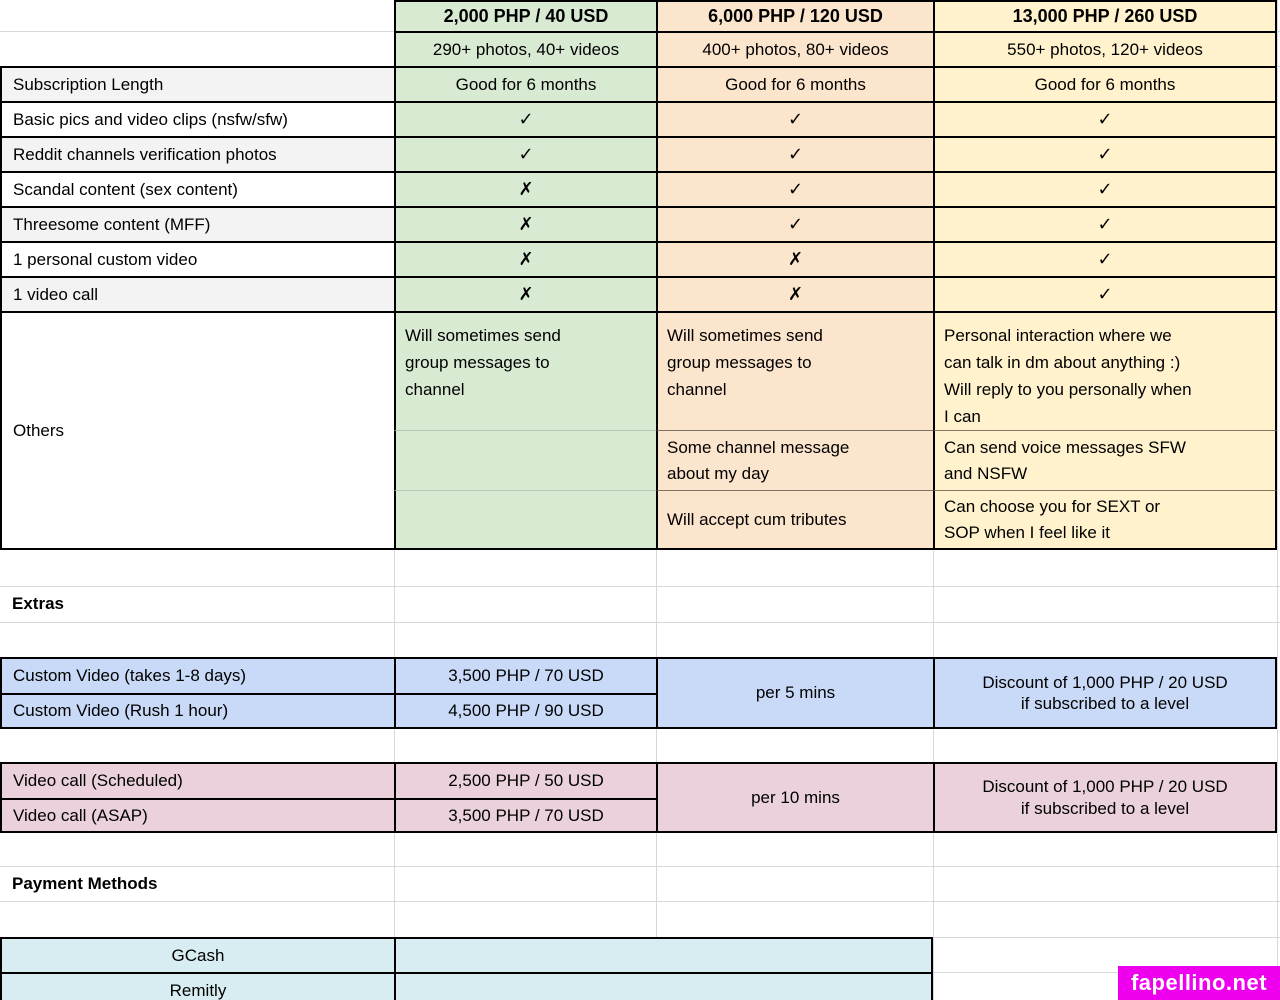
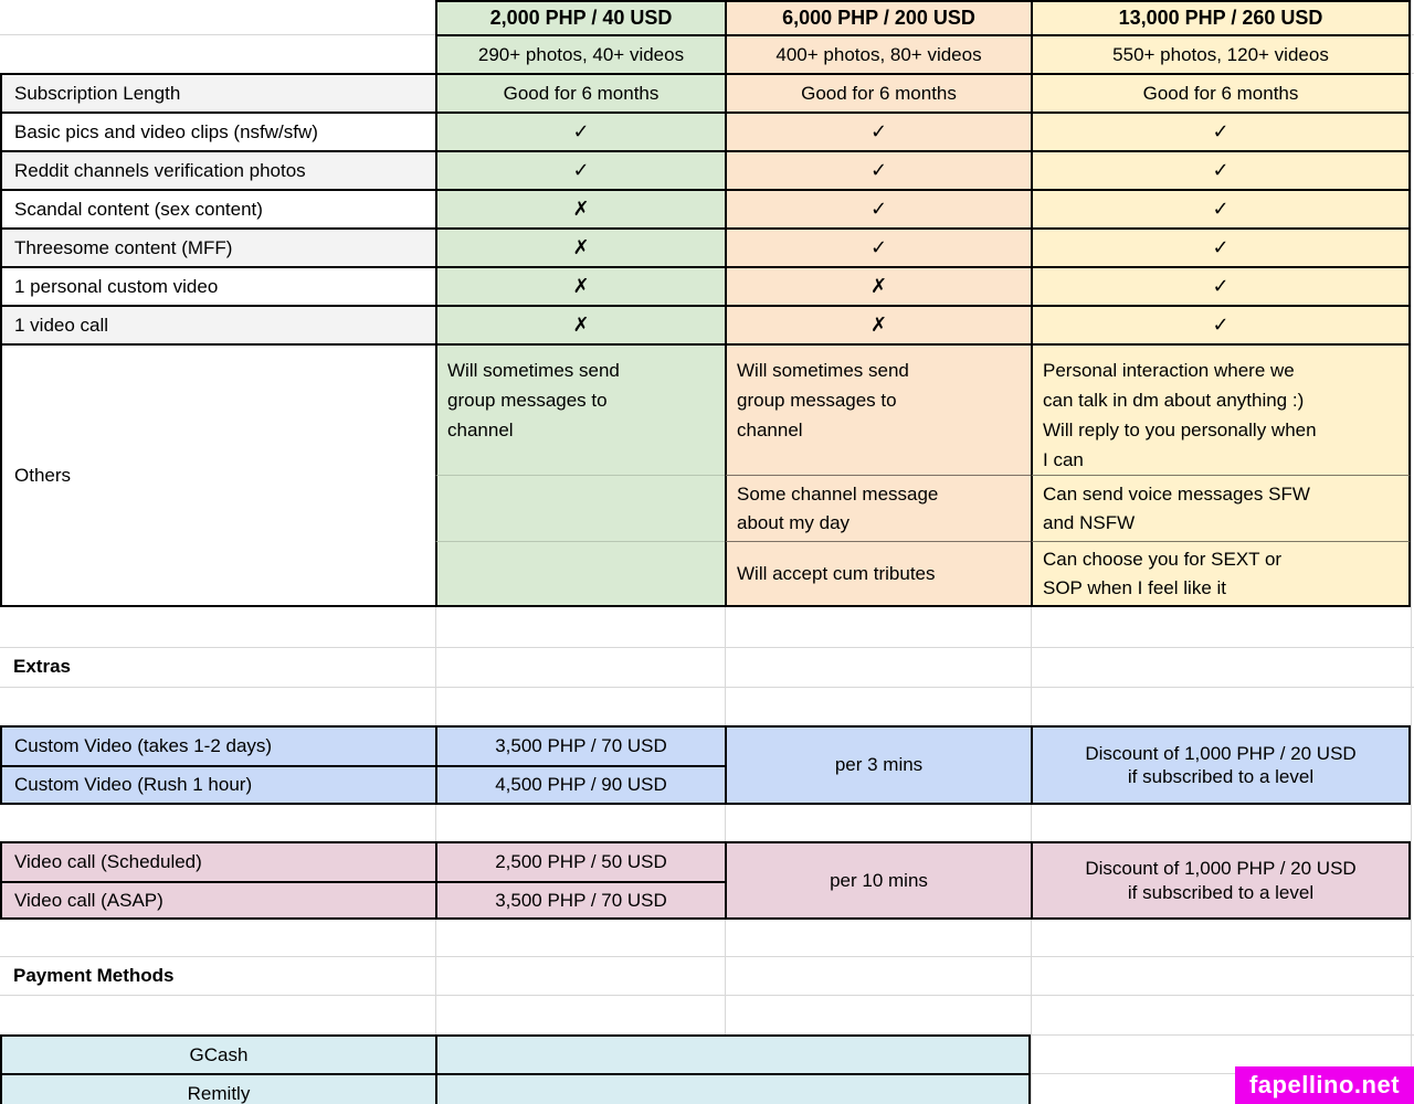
  2,000 PHP / 40 USD
- 6,000 PHP / 120 USD
+ 6,000 PHP / 200 USD
  13,000 PHP / 260 USD
  290+ photos, 40+ videos
  400+ photos, 80+ videos
  550+ photos, 120+ videos
  Subscription Length
  Good for 6 months
  Good for 6 months
  Good for 6 months
  Basic pics and video clips (nsfw/sfw)
  ✓
  ✓
  ✓
  Reddit channels verification photos
  ✓
  ✓
  ✓
  Scandal content (sex content)
  ✗
  ✓
  ✓
  Threesome content (MFF)
  ✗
  ✓
  ✓
  1 personal custom video
  ✗
  ✗
  ✓
  1 video call
  ✗
  ✗
  ✓
  Others
  Will sometimes send
  group messages to
  channel
  Will sometimes send
  group messages to
  channel
  Some channel message
  about my day
  Will accept cum tributes
  Personal interaction where we
  can talk in dm about anything :)
  Will reply to you personally when
  I can
  Can send voice messages SFW
  and NSFW
  Can choose you for SEXT or
  SOP when I feel like it
  Extras
- Custom Video (takes 1-8 days)
+ Custom Video (takes 1-2 days)
  3,500 PHP / 70 USD
  Custom Video (Rush 1 hour)
  4,500 PHP / 90 USD
- per 5 mins
+ per 3 mins
  Discount of 1,000 PHP / 20 USD
  if subscribed to a level
  Video call (Scheduled)
  2,500 PHP / 50 USD
  Video call (ASAP)
  3,500 PHP / 70 USD
  per 10 mins
  Discount of 1,000 PHP / 20 USD
  if subscribed to a level
  Payment Methods
  GCash
  Remitly
  fapellino.net
